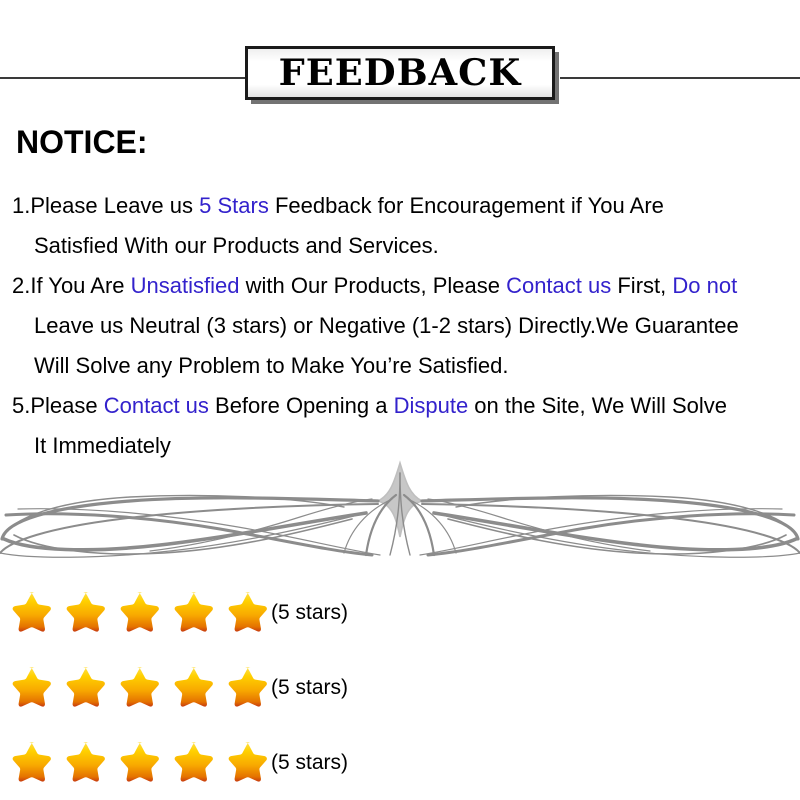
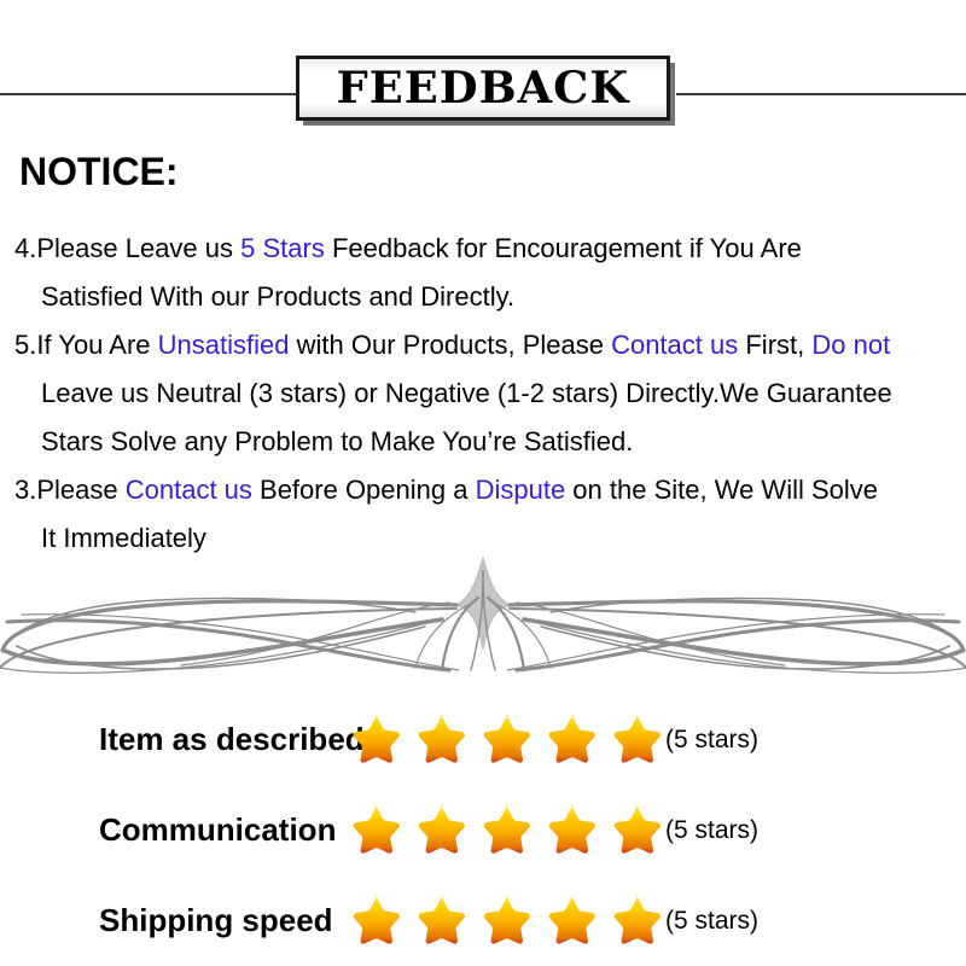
  FEEDBACK
  NOTICE:
- 1.Please Leave us 5 Stars Feedback for Encouragement if You Are
+ 4.Please Leave us 5 Stars Feedback for Encouragement if You Are
- Satisfied With our Products and Services.
+ Satisfied With our Products and Directly.
- 2.If You Are Unsatisfied with Our Products, Please Contact us First, Do not
+ 5.If You Are Unsatisfied with Our Products, Please Contact us First, Do not
  Leave us Neutral (3 stars) or Negative (1-2 stars) Directly.We Guarantee
- Will Solve any Problem to Make You’re Satisfied.
+ Stars Solve any Problem to Make You’re Satisfied.
- 5.Please Contact us Before Opening a Dispute on the Site, We Will Solve
+ 3.Please Contact us Before Opening a Dispute on the Site, We Will Solve
  It Immediately
+ Item as described
  (5 stars)
+ Communication
  (5 stars)
+ Shipping speed
  (5 stars)
